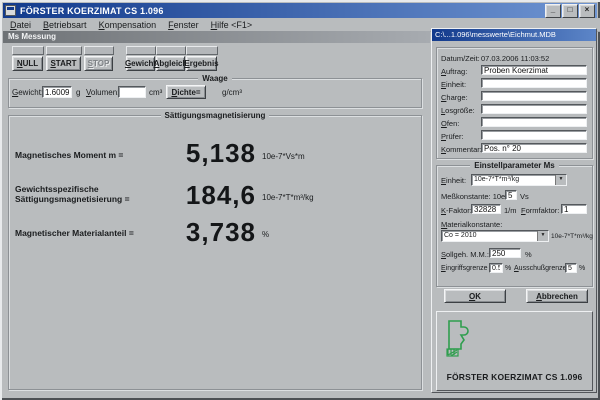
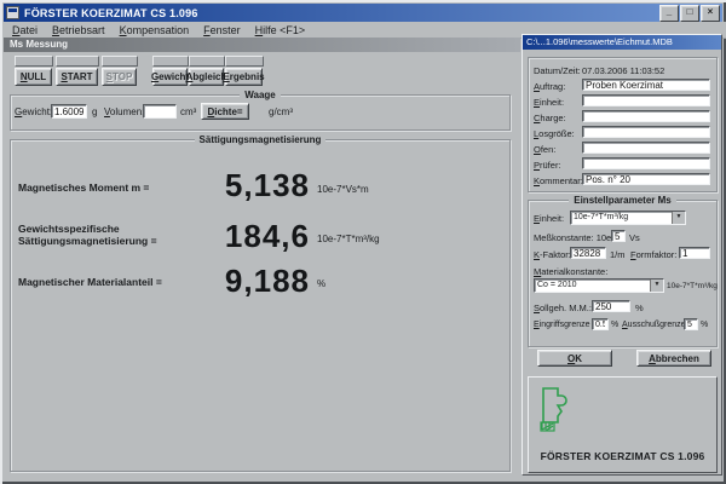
  FÖRSTER KOERZIMAT CS 1.096
  _
  □
  ×
  Datei
  Betriebsart
  Kompensation
  Fenster
  Hilfe <F1>
  Ms Messung
  NULL
  START
  STOP
  Gewicht
  Abgleich
  Ergebnis
  Waage
  Gewicht
  1.6009
  g
  Volumen
  cm³
  Dichte=
  g/cm³
  Sättigungsmagnetisierung
  Magnetisches Moment m =
  5,138
  10e-7*Vs*m
  Gewichtsspezifische
  Sättigungsmagnetisierung =
  184,6
  10e-7*T*m³/kg
  Magnetischer Materialanteil =
- 3,738
+ 9,188
  %
  C:\...1.096\messwerte\Eichmut.MDB
  Datum/Zeit:
  07.03.2006 11:03:52
  Auftrag:
  Proben Koerzimat
  Einheit:
  Charge:
  Losgröße:
  Ofen:
  Prüfer:
  Kommentar
  Pos. n° 20
  Einstellparameter Ms
  Einheit:
  Meßkonstante: 10e
  5
  Vs
  K-Faktor
  32828
  1/m
  Formfaktor:
  1
  Materialkonstante:
  Sollgeh. M.M.:
  250
  %
  0.5
  5
  OK
  Abbrechen
  FÖRSTER KOERZIMAT CS 1.096
